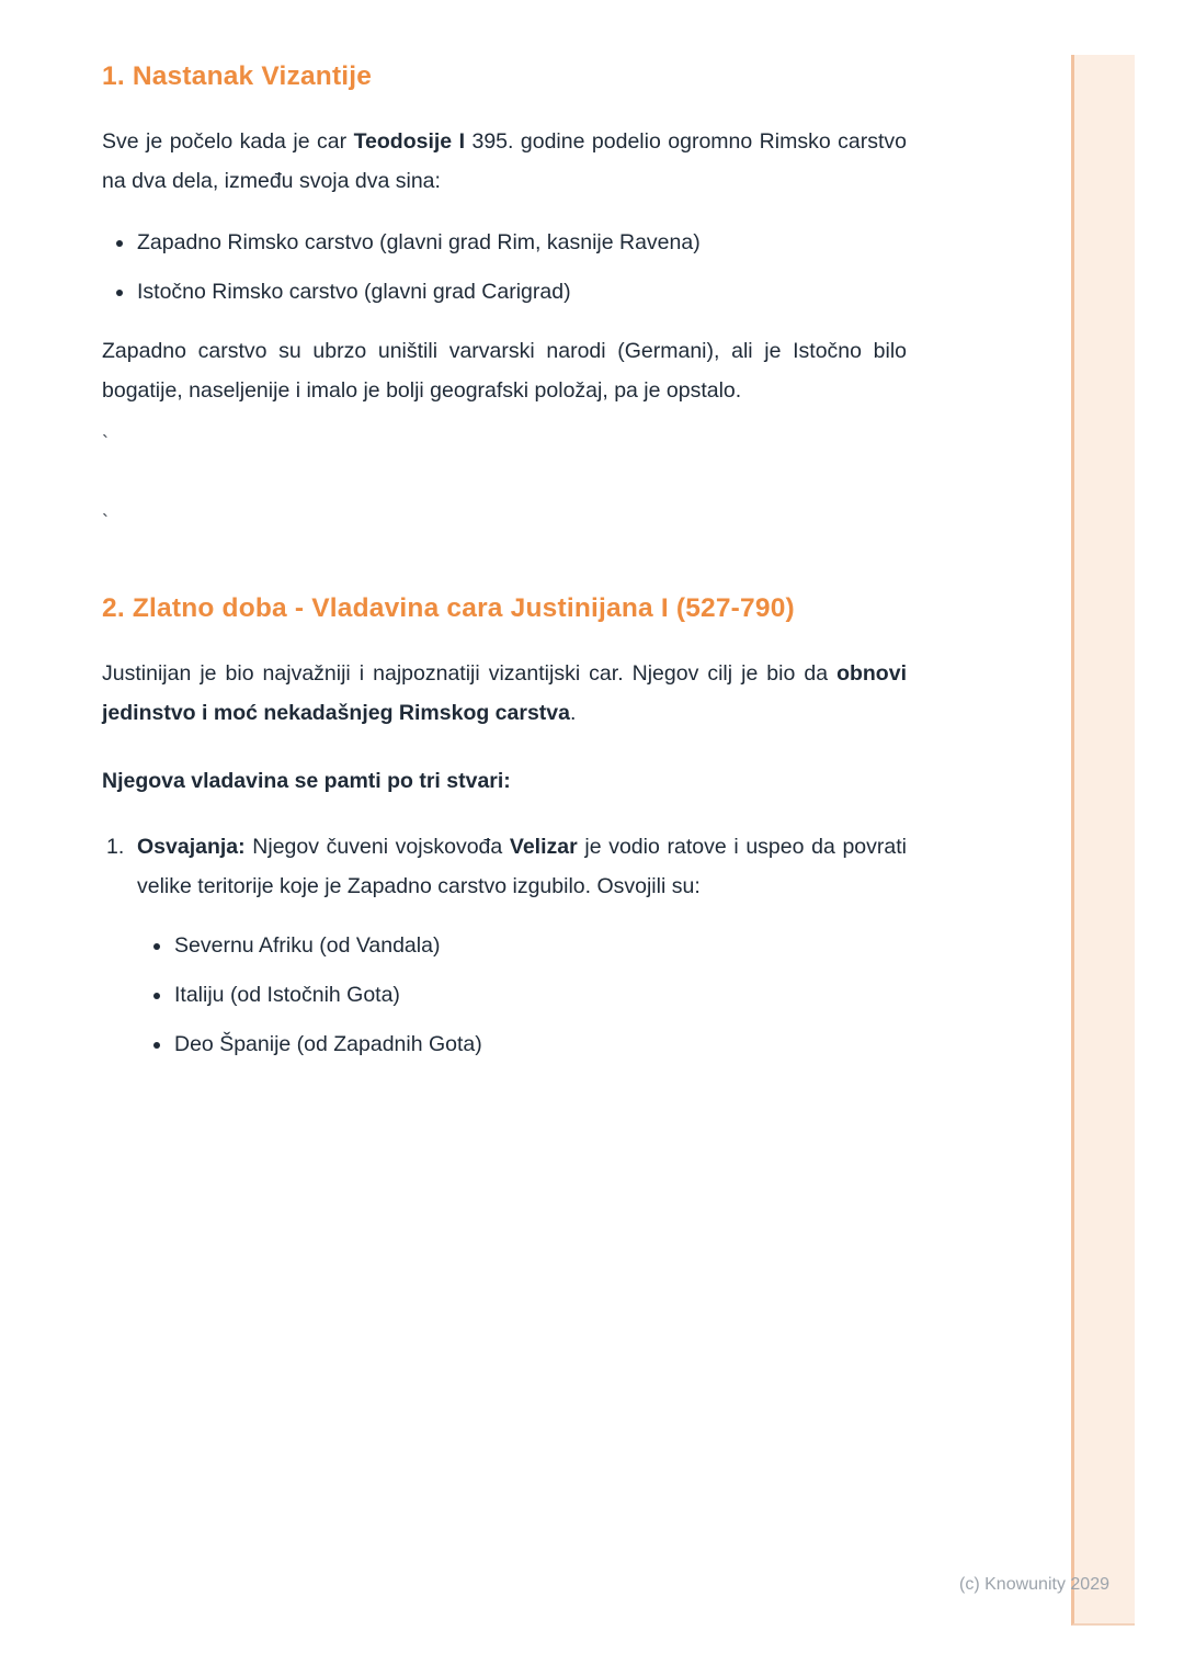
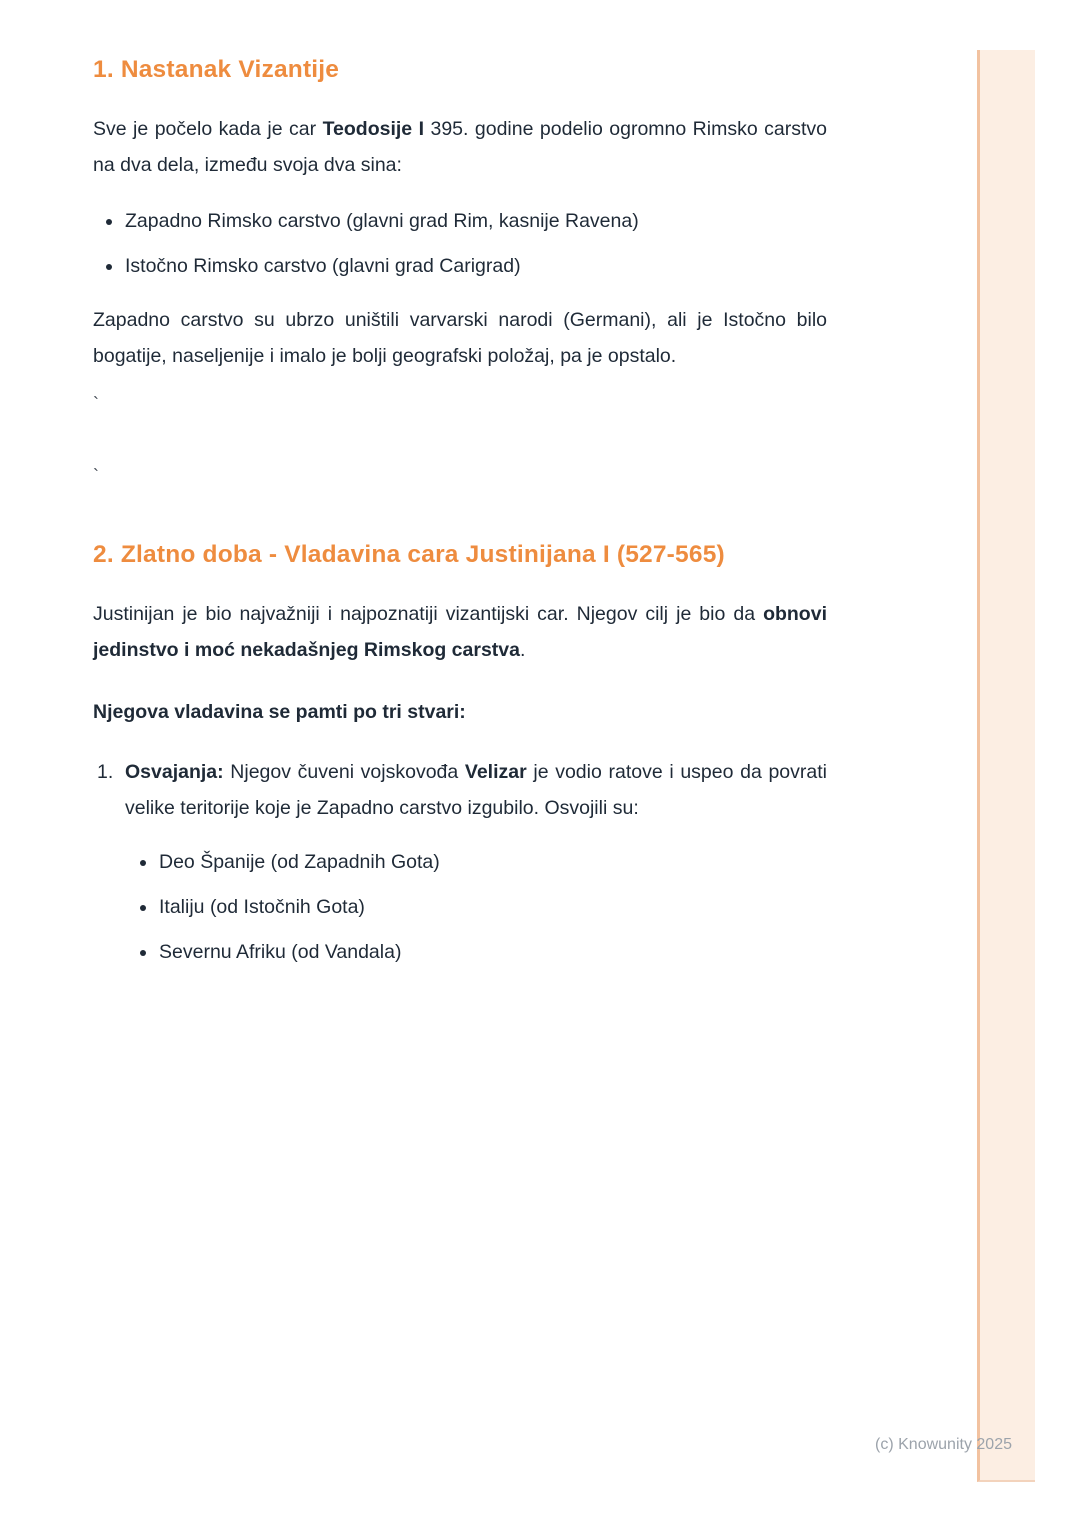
  1. Nastanak Vizantije
  Sve je počelo kada je car Teodosije I 395. godine podelio ogromno Rimsko carstvo na dva dela, između svoja dva sina:
  Zapadno Rimsko carstvo (glavni grad Rim, kasnije Ravena)
  Istočno Rimsko carstvo (glavni grad Carigrad)
  Zapadno carstvo su ubrzo uništili varvarski narodi (Germani), ali je Istočno bilo bogatije, naseljenije i imalo je bolji geografski položaj, pa je opstalo.
  `
  `
- 2. Zlatno doba - Vladavina cara Justinijana I (527-790)
+ 2. Zlatno doba - Vladavina cara Justinijana I (527-565)
  Justinijan je bio najvažniji i najpoznatiji vizantijski car. Njegov cilj je bio da obnovi jedinstvo i moć nekadašnjeg Rimskog carstva.
  Njegova vladavina se pamti po tri stvari:
  1.
  Osvajanja: Njegov čuveni vojskovođa Velizar je vodio ratove i uspeo da povrati velike teritorije koje je Zapadno carstvo izgubilo. Osvojili su:
- Severnu Afriku (od Vandala)
+ Deo Španije (od Zapadnih Gota)
  Italiju (od Istočnih Gota)
- Deo Španije (od Zapadnih Gota)
+ Severnu Afriku (od Vandala)
- (c) Knowunity 2029
+ (c) Knowunity 2025
